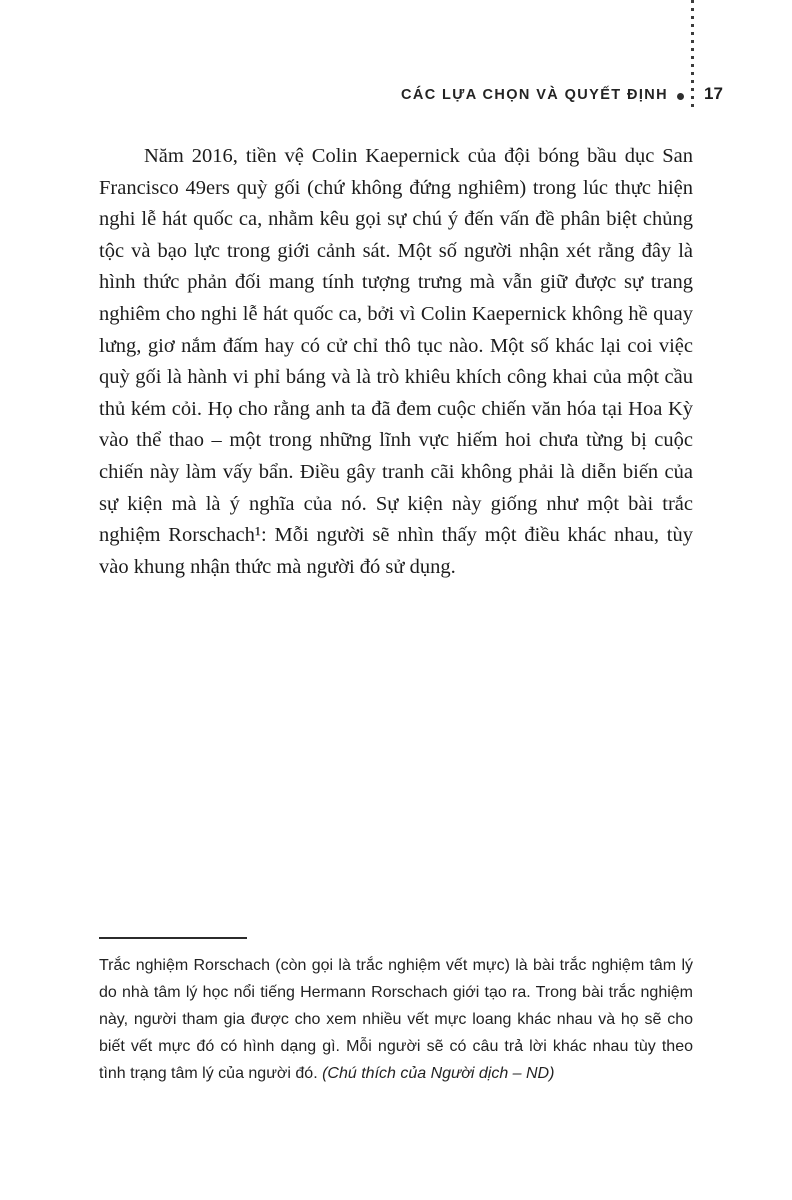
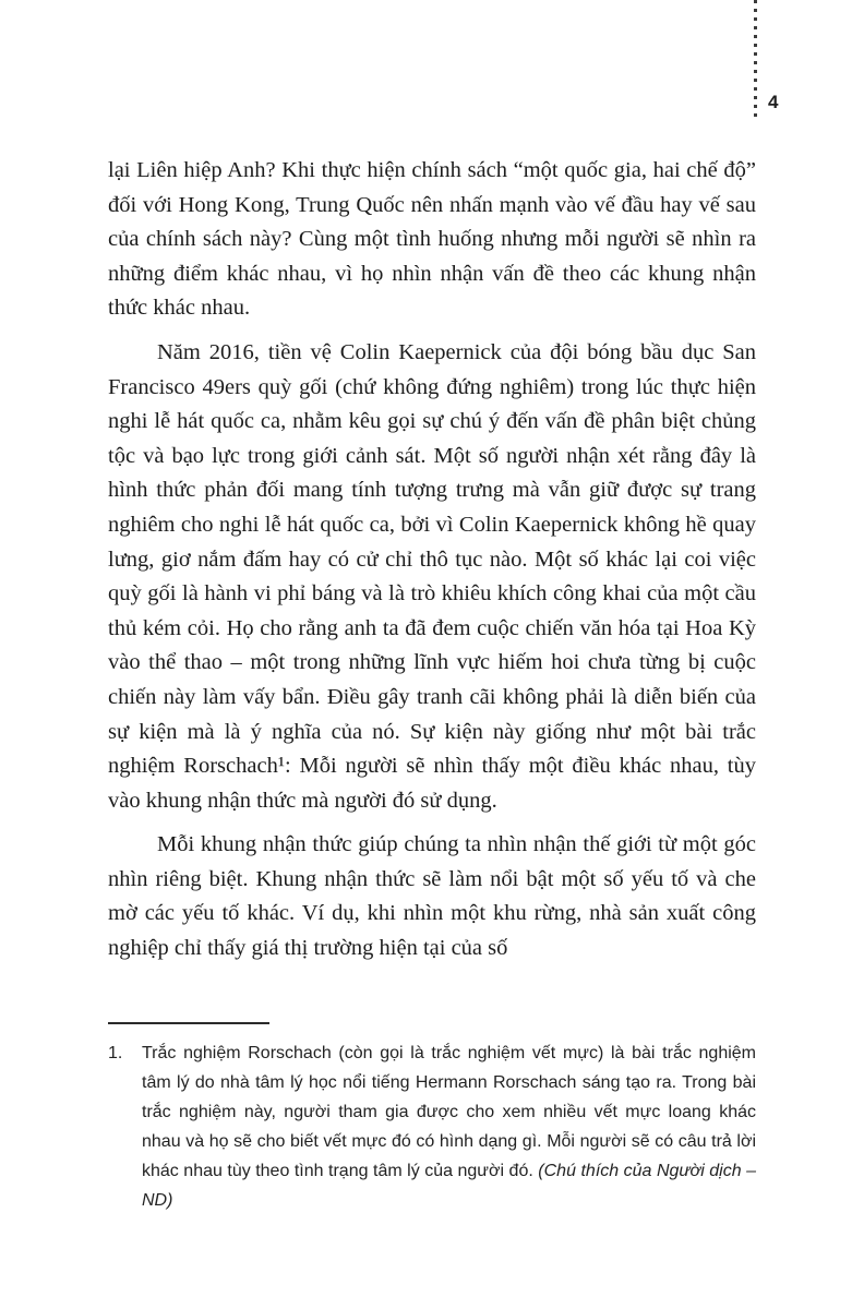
- CÁC LỰA CHỌN VÀ QUYẾT ĐỊNH
- 17
+ 4
+ lại Liên hiệp Anh? Khi thực hiện chính sách “một quốc gia, hai chế độ” đối với Hong Kong, Trung Quốc nên nhấn mạnh vào vế đầu hay vế sau của chính sách này? Cùng một tình huống nhưng mỗi người sẽ nhìn ra những điểm khác nhau, vì họ nhìn nhận vấn đề theo các khung nhận thức khác nhau.
  Năm 2016, tiền vệ Colin Kaepernick của đội bóng bầu dục San Francisco 49ers quỳ gối (chứ không đứng nghiêm) trong lúc thực hiện nghi lễ hát quốc ca, nhằm kêu gọi sự chú ý đến vấn đề phân biệt chủng tộc và bạo lực trong giới cảnh sát. Một số người nhận xét rằng đây là hình thức phản đối mang tính tượng trưng mà vẫn giữ được sự trang nghiêm cho nghi lễ hát quốc ca, bởi vì Colin Kaepernick không hề quay lưng, giơ nắm đấm hay có cử chỉ thô tục nào. Một số khác lại coi việc quỳ gối là hành vi phỉ báng và là trò khiêu khích công khai của một cầu thủ kém cỏi. Họ cho rằng anh ta đã đem cuộc chiến văn hóa tại Hoa Kỳ vào thể thao – một trong những lĩnh vực hiếm hoi chưa từng bị cuộc chiến này làm vấy bẩn. Điều gây tranh cãi không phải là diễn biến của sự kiện mà là ý nghĩa của nó. Sự kiện này giống như một bài trắc nghiệm Rorschach¹: Mỗi người sẽ nhìn thấy một điều khác nhau, tùy vào khung nhận thức mà người đó sử dụng.
+ Mỗi khung nhận thức giúp chúng ta nhìn nhận thế giới từ một góc nhìn riêng biệt. Khung nhận thức sẽ làm nổi bật một số yếu tố và che mờ các yếu tố khác. Ví dụ, khi nhìn một khu rừng, nhà sản xuất công nghiệp chỉ thấy giá thị trường hiện tại của số
+ 1.
- Trắc nghiệm Rorschach (còn gọi là trắc nghiệm vết mực) là bài trắc nghiệm tâm lý do nhà tâm lý học nổi tiếng Hermann Rorschach giới tạo ra. Trong bài trắc nghiệm này, người tham gia được cho xem nhiều vết mực loang khác nhau và họ sẽ cho biết vết mực đó có hình dạng gì. Mỗi người sẽ có câu trả lời khác nhau tùy theo tình trạng tâm lý của người đó. (Chú thích của Người dịch – ND)
+ Trắc nghiệm Rorschach (còn gọi là trắc nghiệm vết mực) là bài trắc nghiệm tâm lý do nhà tâm lý học nổi tiếng Hermann Rorschach sáng tạo ra. Trong bài trắc nghiệm này, người tham gia được cho xem nhiều vết mực loang khác nhau và họ sẽ cho biết vết mực đó có hình dạng gì. Mỗi người sẽ có câu trả lời khác nhau tùy theo tình trạng tâm lý của người đó. (Chú thích của Người dịch – ND)
